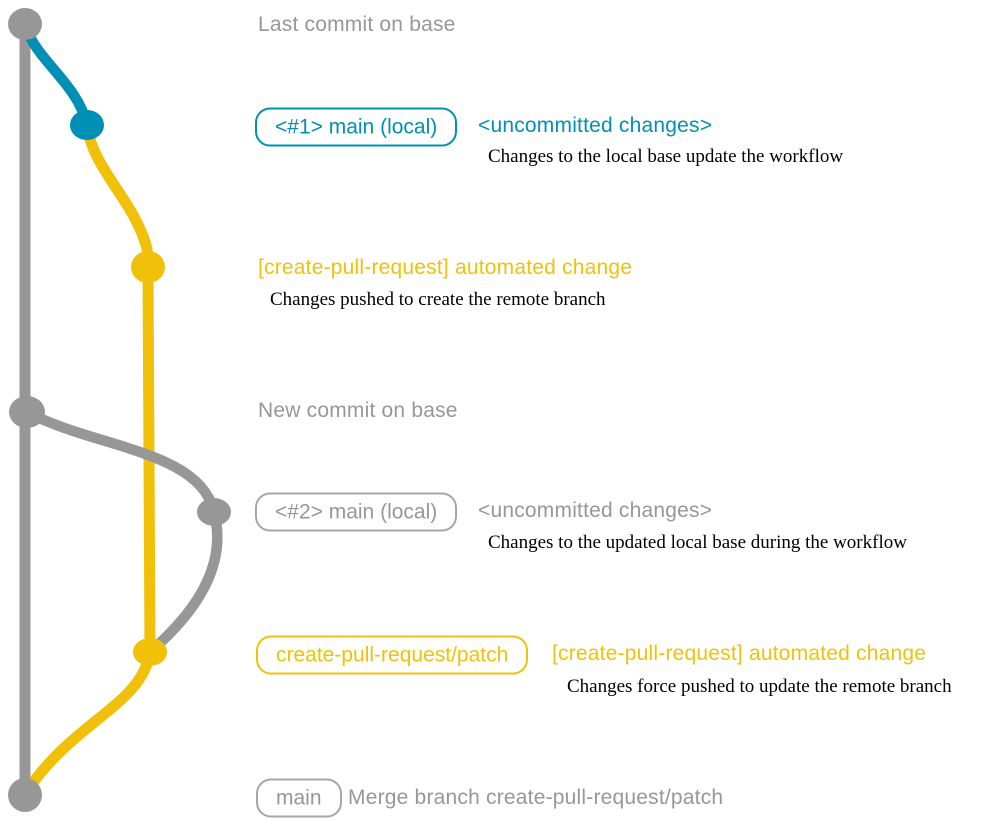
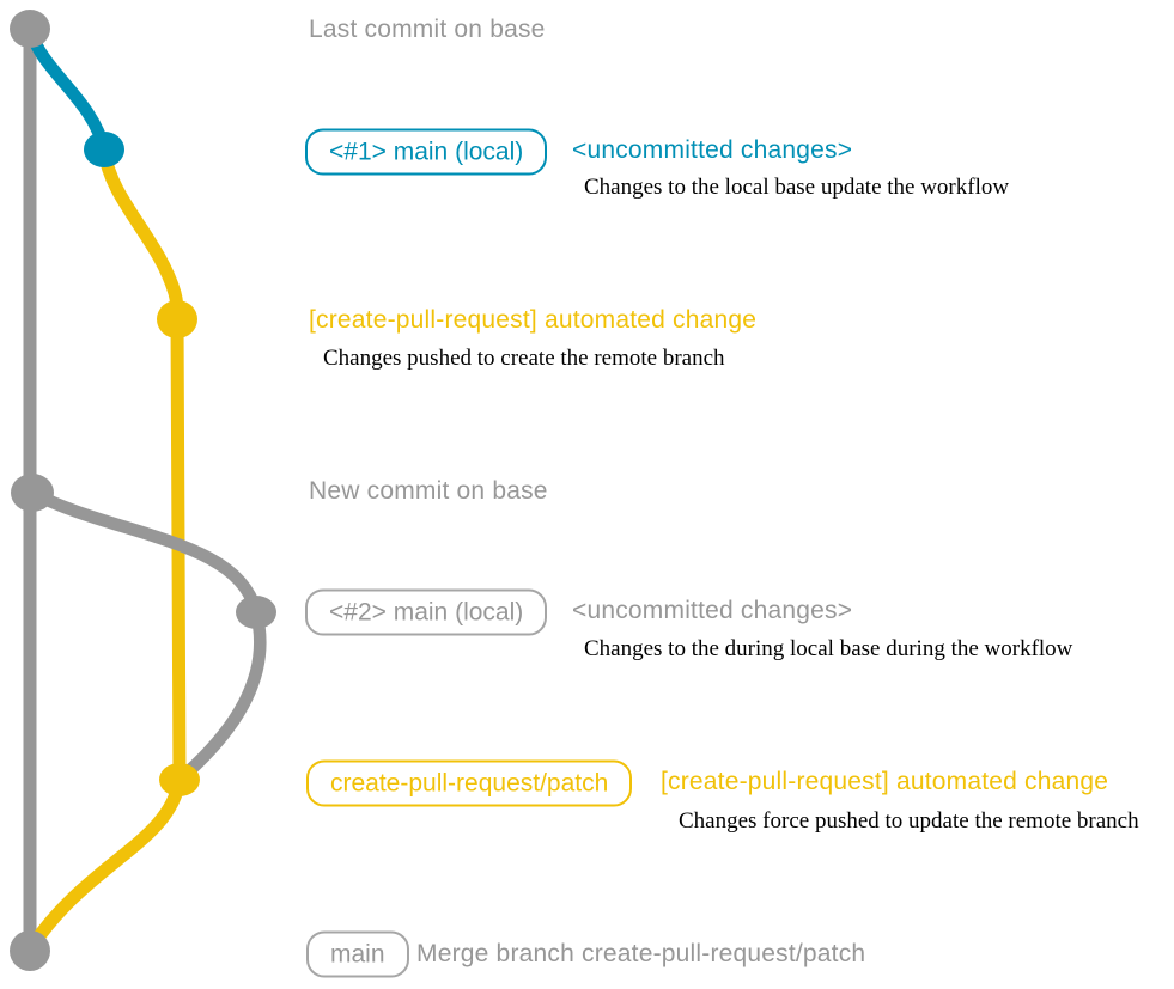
  Last commit on base
  <#1> main (local)
  <uncommitted changes>
  Changes to the local base update the workflow
  [create-pull-request] automated change
  Changes pushed to create the remote branch
  New commit on base
  <#2> main (local)
  <uncommitted changes>
- Changes to the updated local base during the workflow
+ Changes to the during local base during the workflow
  create-pull-request/patch
  [create-pull-request] automated change
  Changes force pushed to update the remote branch
  main
  Merge branch create-pull-request/patch
